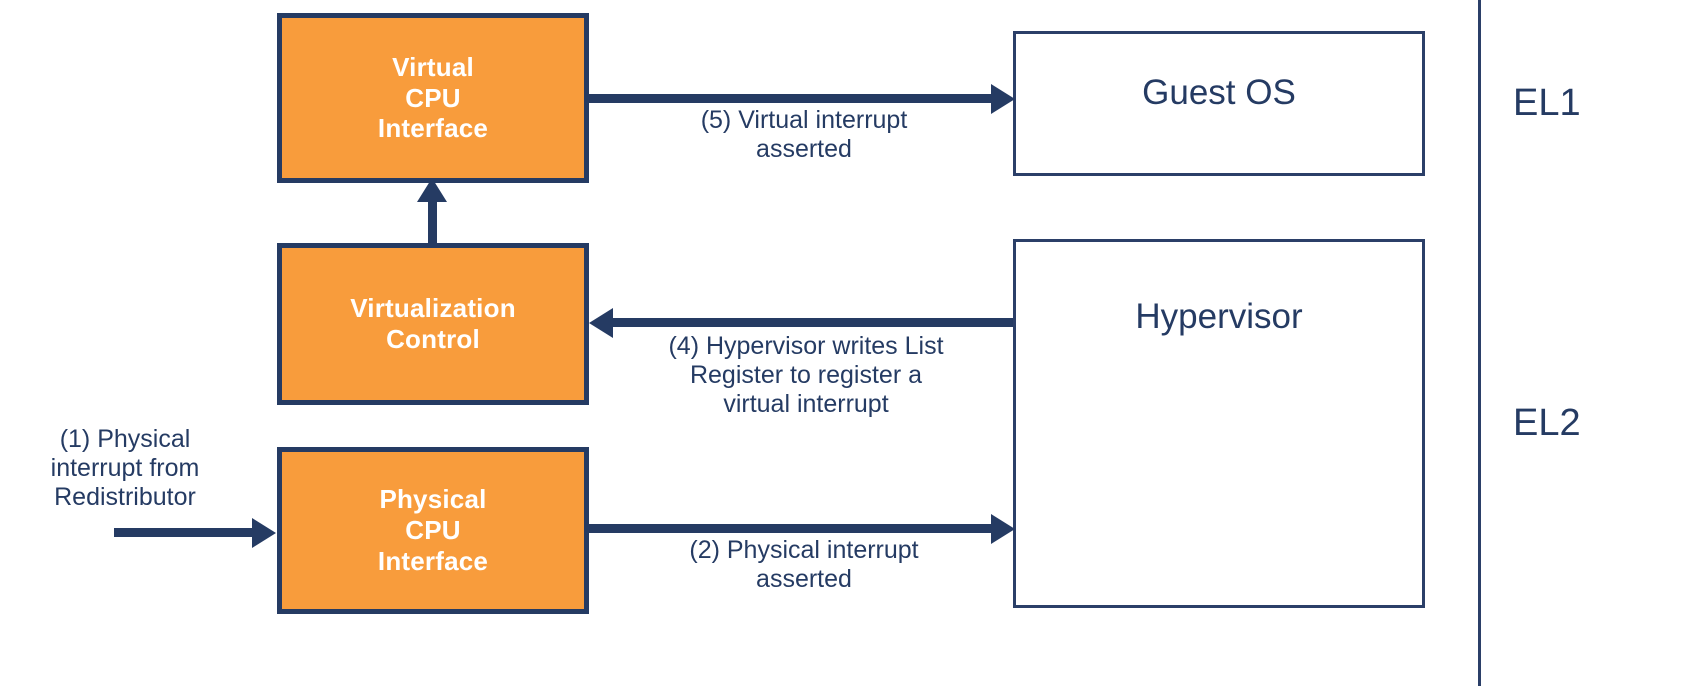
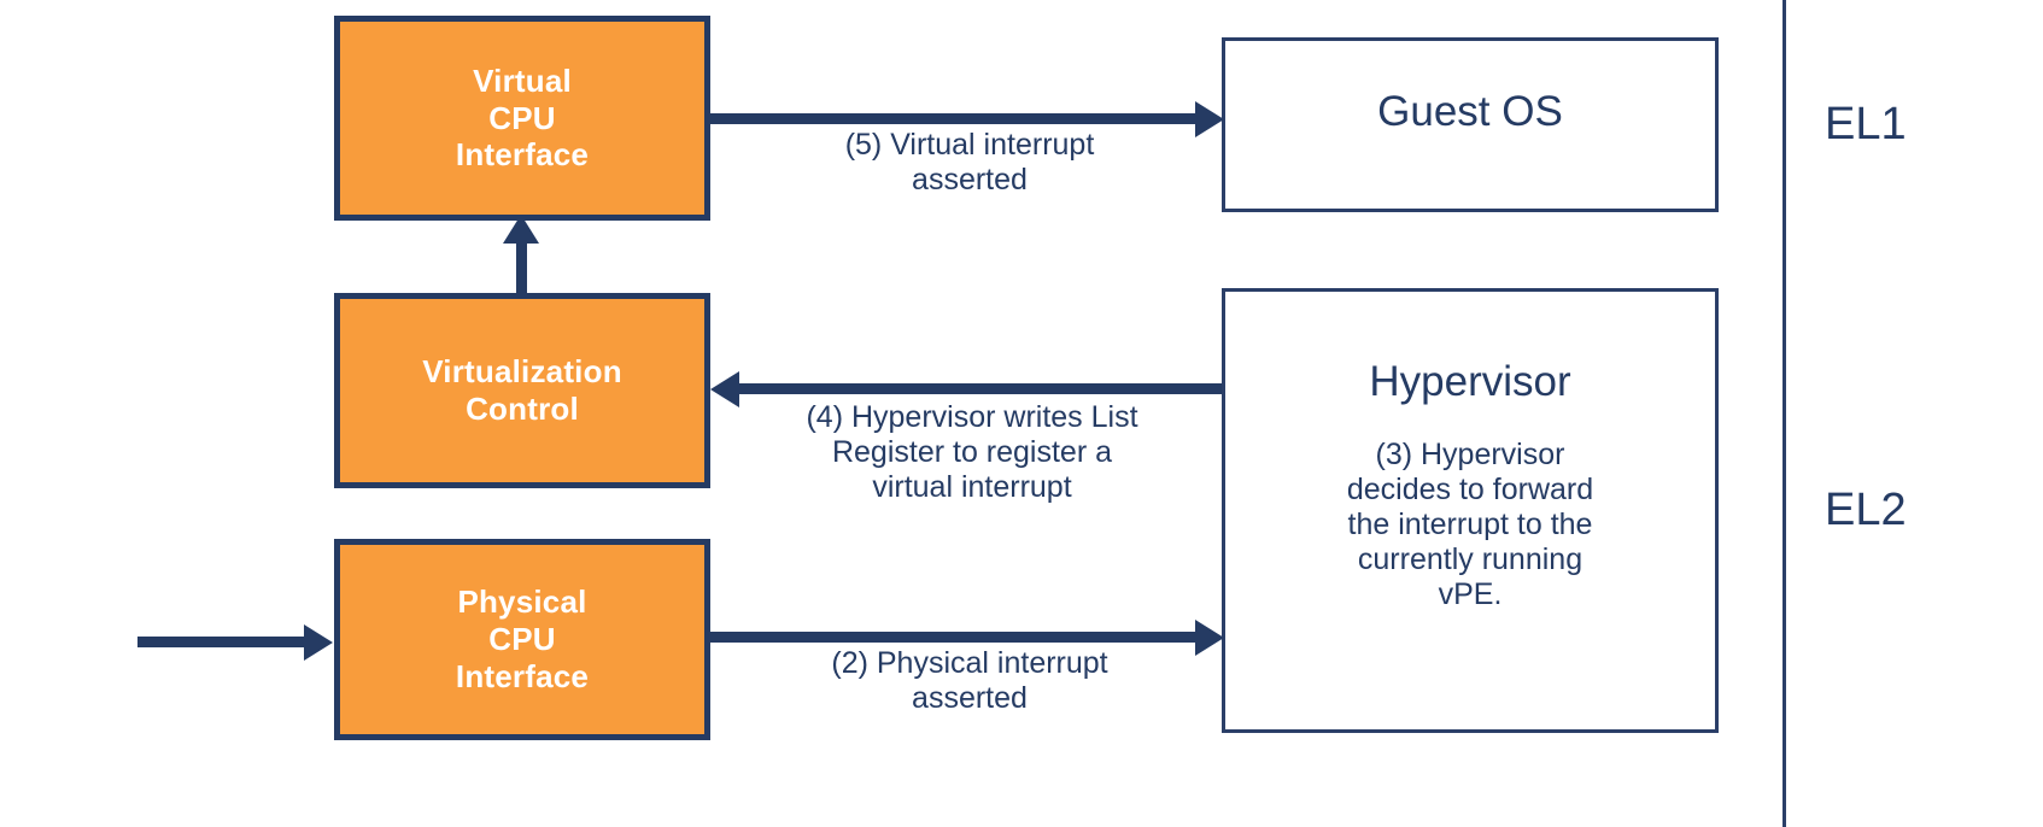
  Virtual
  CPU
  Interface
  Virtualization
  Control
  Physical
  CPU
  Interface
  Guest OS
  Hypervisor
+ (3) Hypervisor
+ decides to forward
+ the interrupt to the
+ currently running
+ vPE.
  (5) Virtual interrupt
  asserted
  (4) Hypervisor writes List
  Register to register a
  virtual interrupt
- (1) Physical
- interrupt from
- Redistributor
  (2) Physical interrupt
  asserted
  EL1
  EL2
